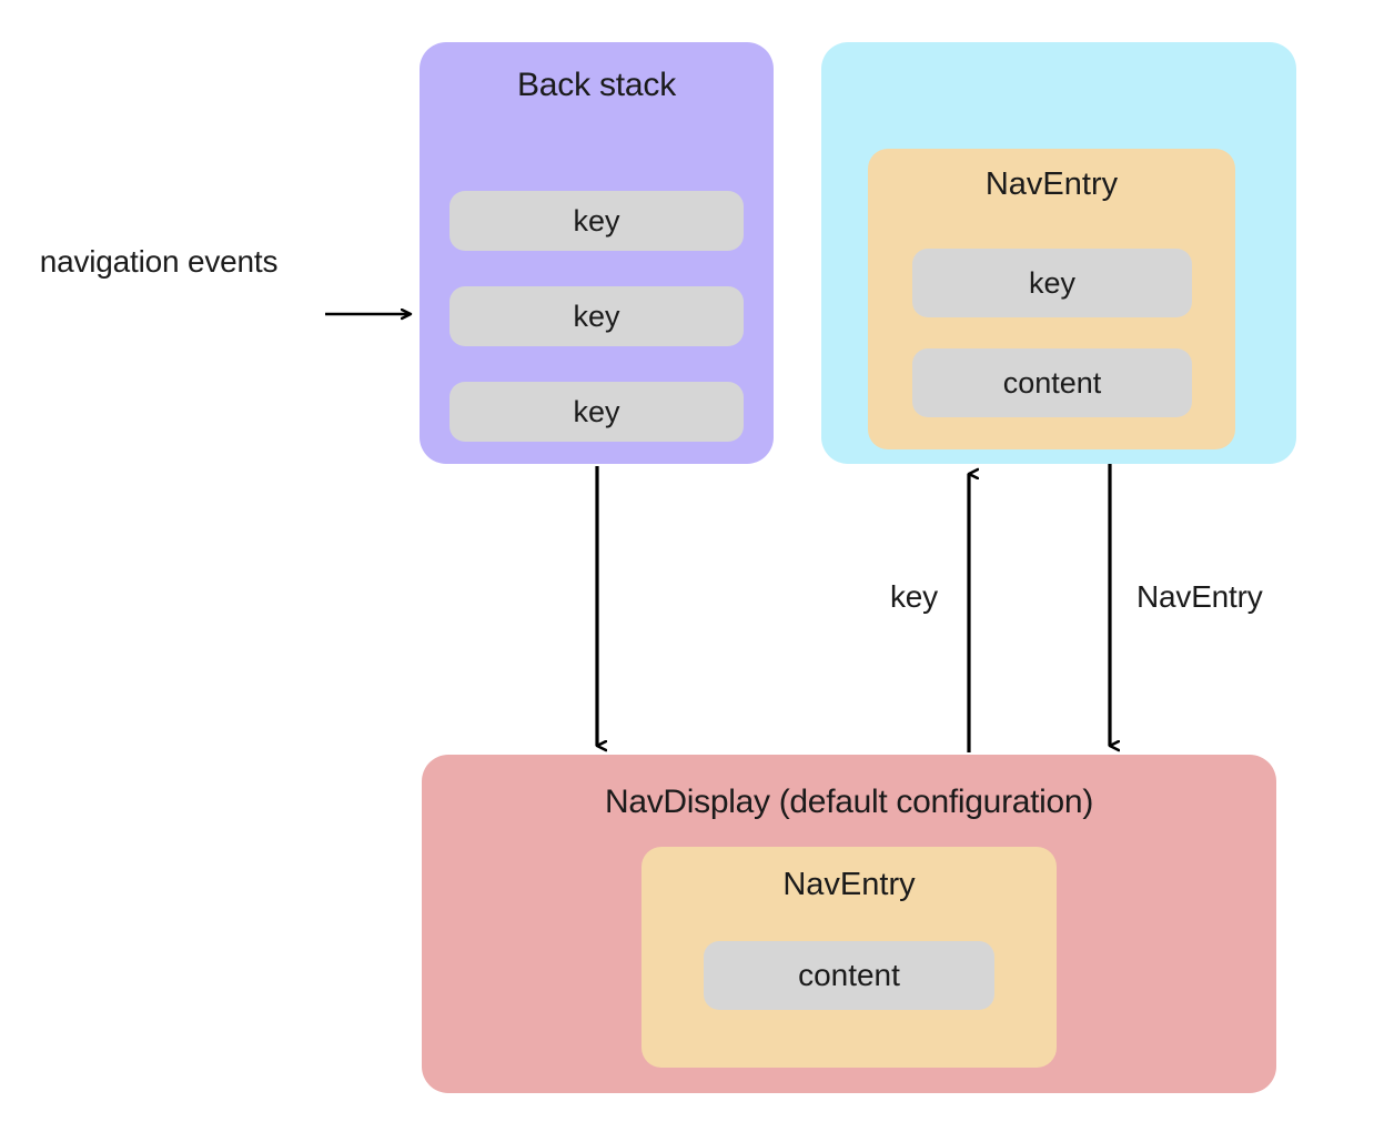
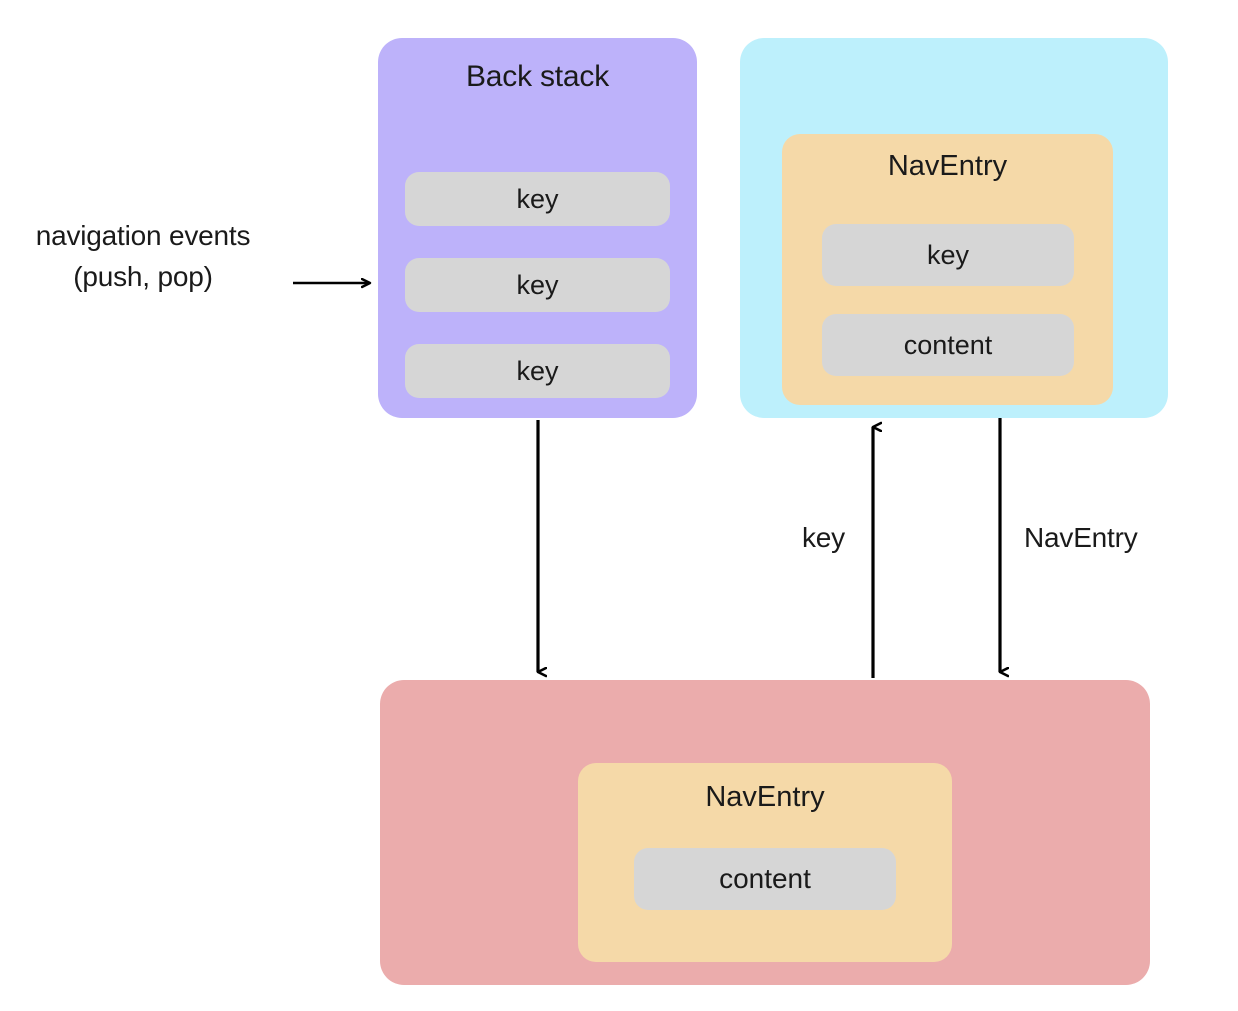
  navigation events
+ (push, pop)
  Back stack
  key
  key
  key
  NavEntry
  key
  content
  key
  NavEntry
- NavDisplay (default configuration)
  NavEntry
  content
